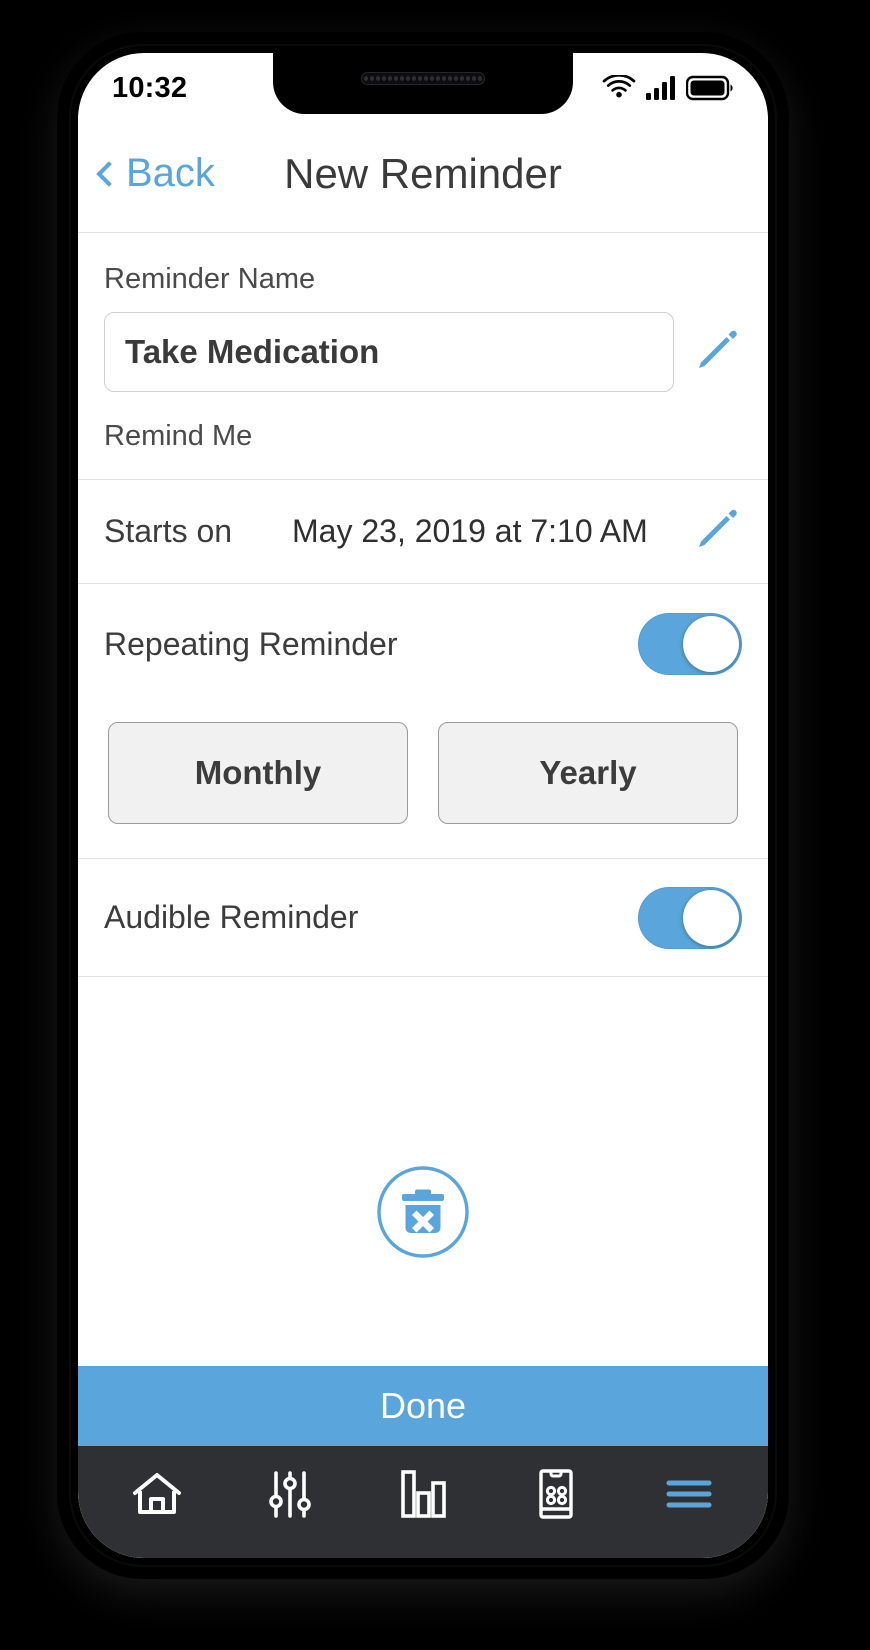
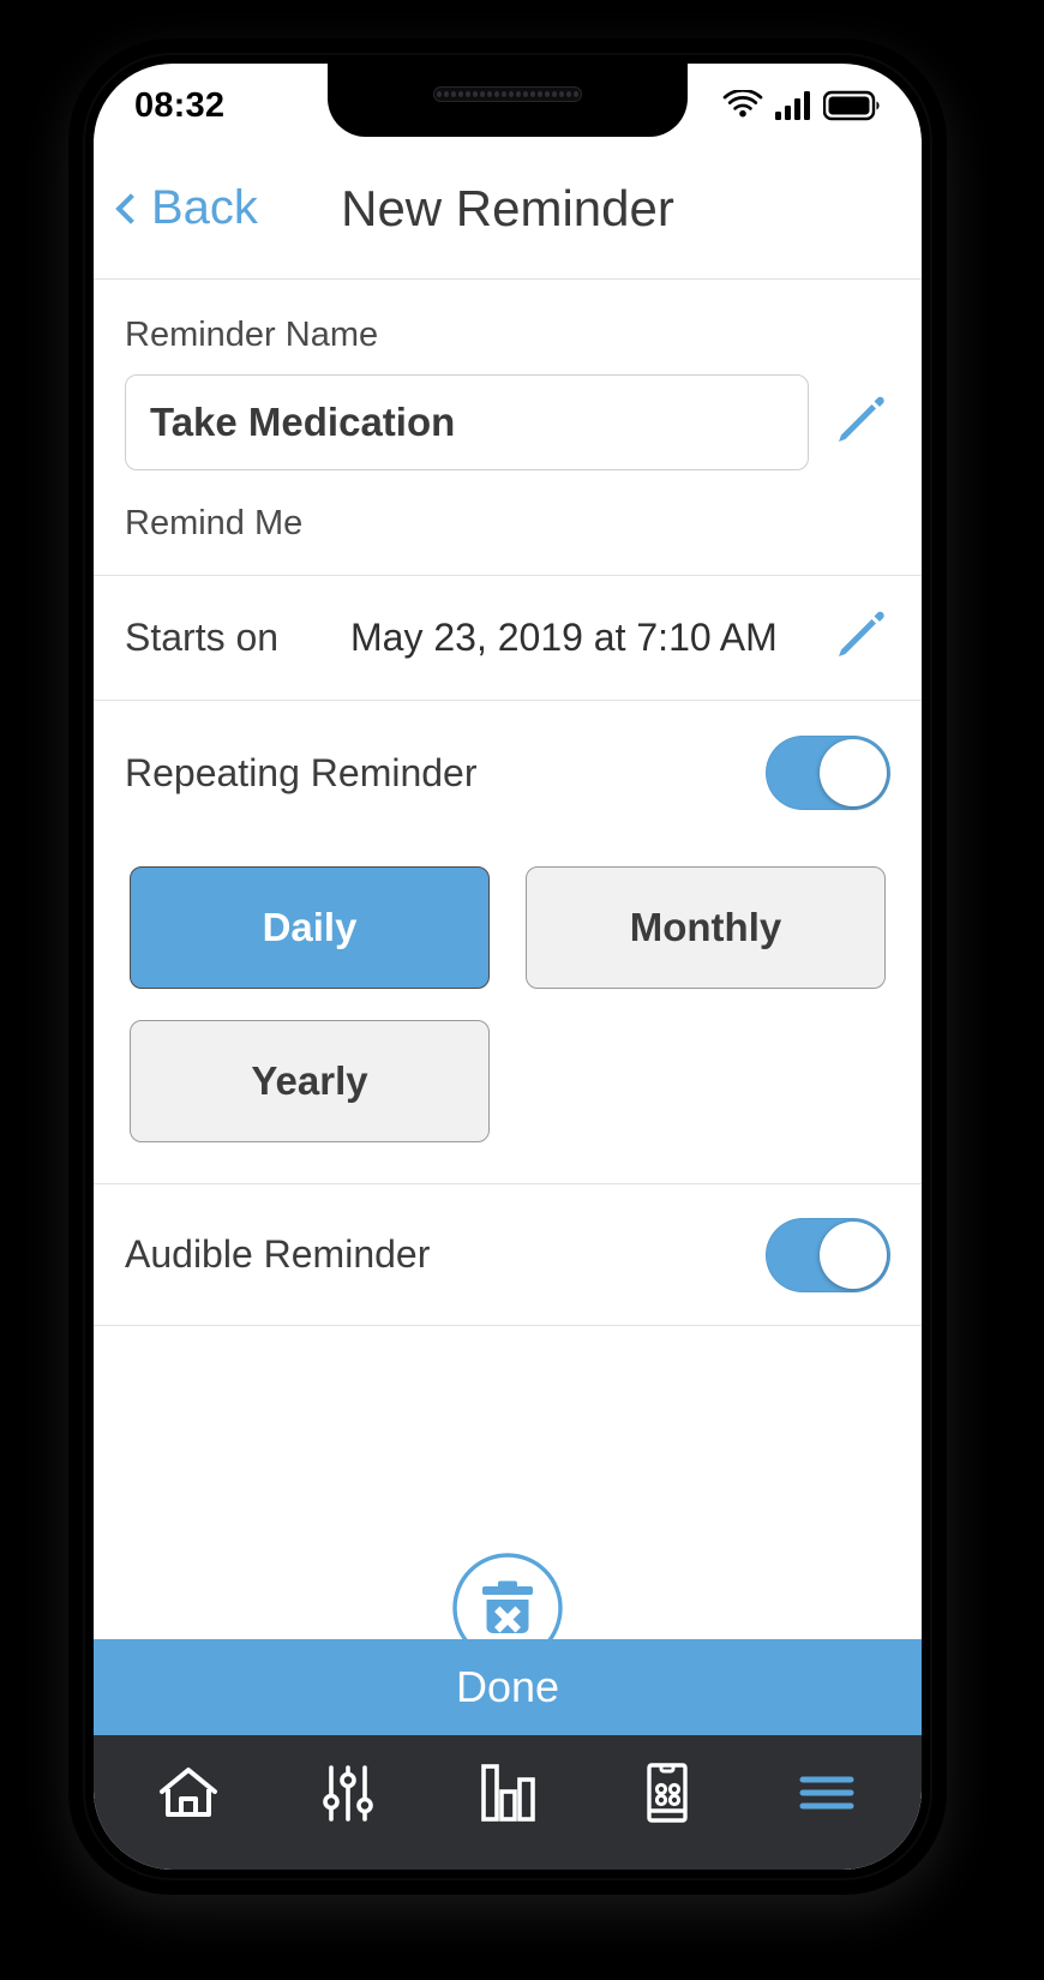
- 10:32
+ 08:32
  Back
  New Reminder
  Reminder Name
  Take Medication
  Remind Me
  Starts on
  May 23, 2019 at 7:10 AM
  Repeating Reminder
+ Daily
  Monthly
  Yearly
  Audible Reminder
  Done
